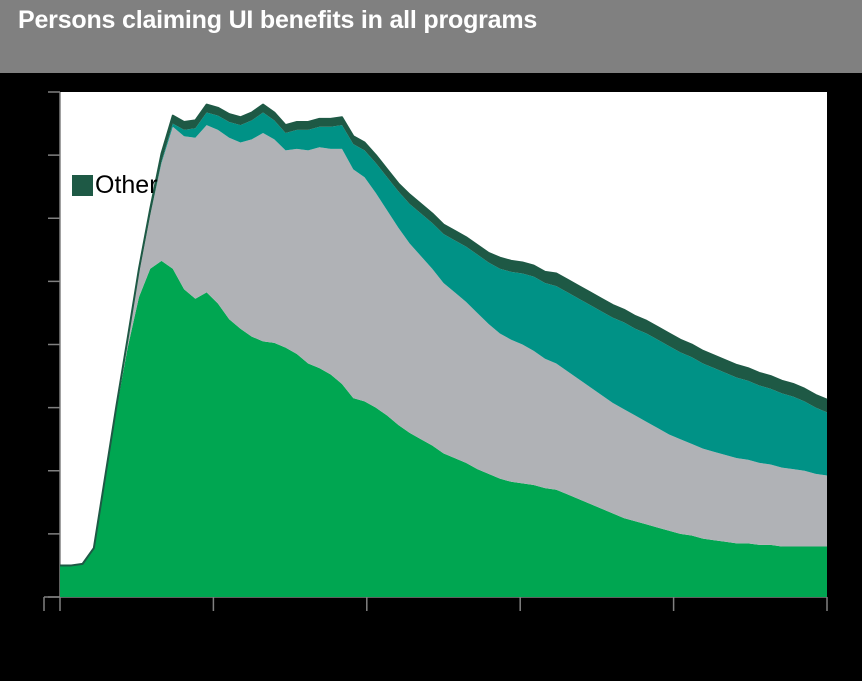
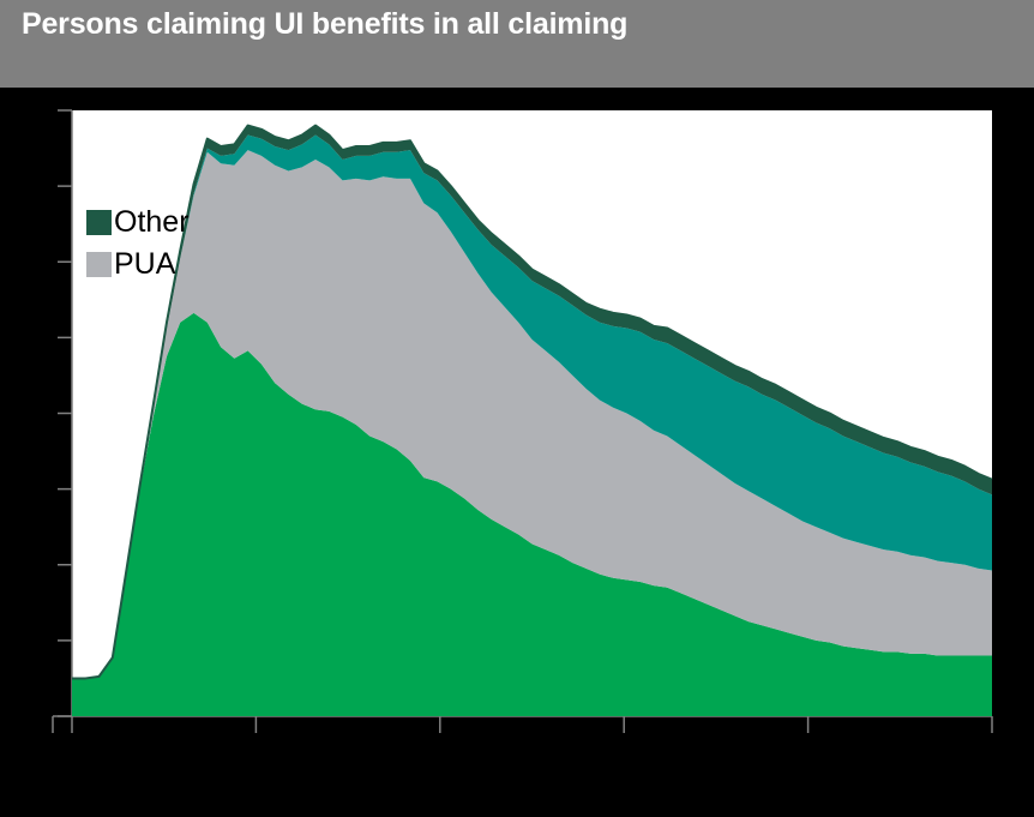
- Persons claiming UI benefits in all programs
+ Persons claiming UI benefits in all claiming
  Other
+ PUA
